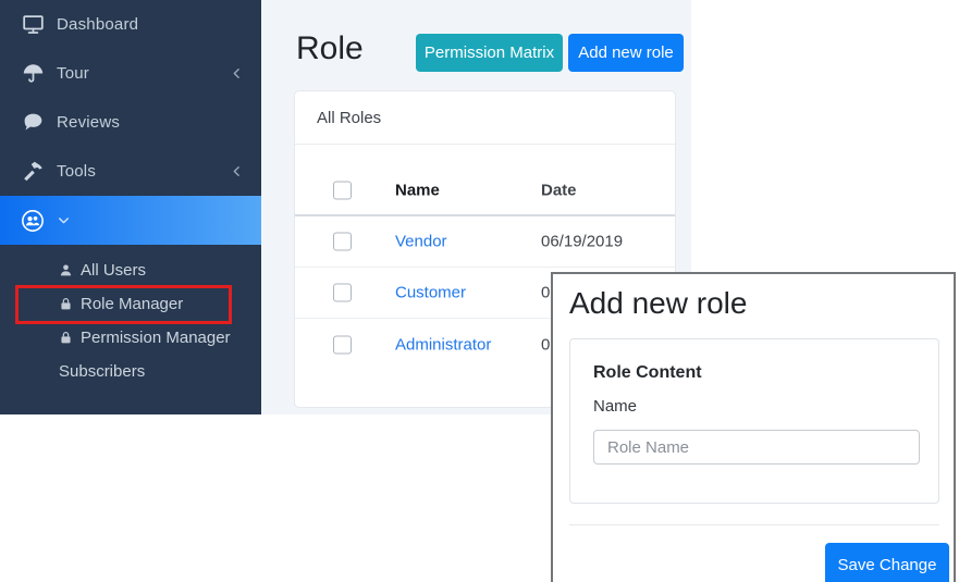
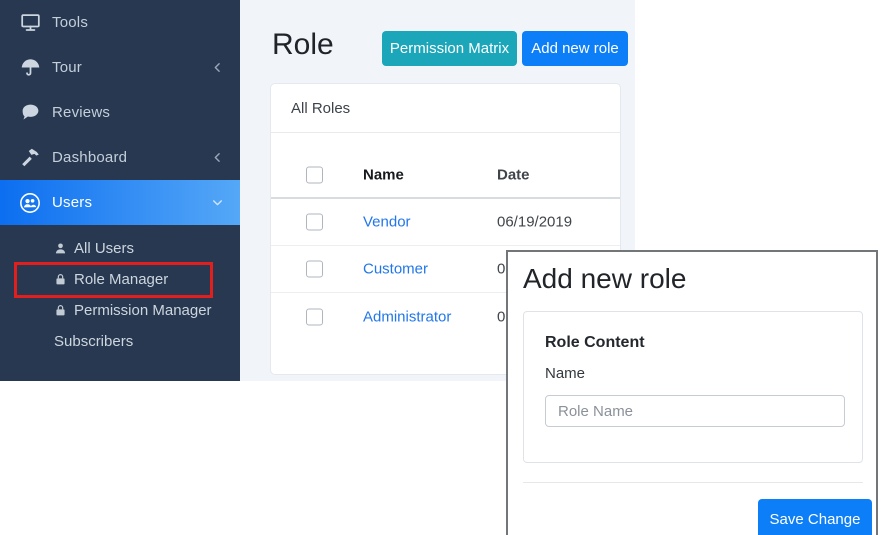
- Dashboard
+ Tools
  Tour
  Reviews
- Tools
+ Dashboard
+ Users
  All Users
  Role Manager
  Permission Manager
  Subscribers
  Role
  Permission Matrix
  Add new role
  All Roles
  Name
  Date
  Vendor
  06/19/2019
  Customer
  Administrator
  Add new role
  Role Content
  Name
  Role Name
  Save Change
